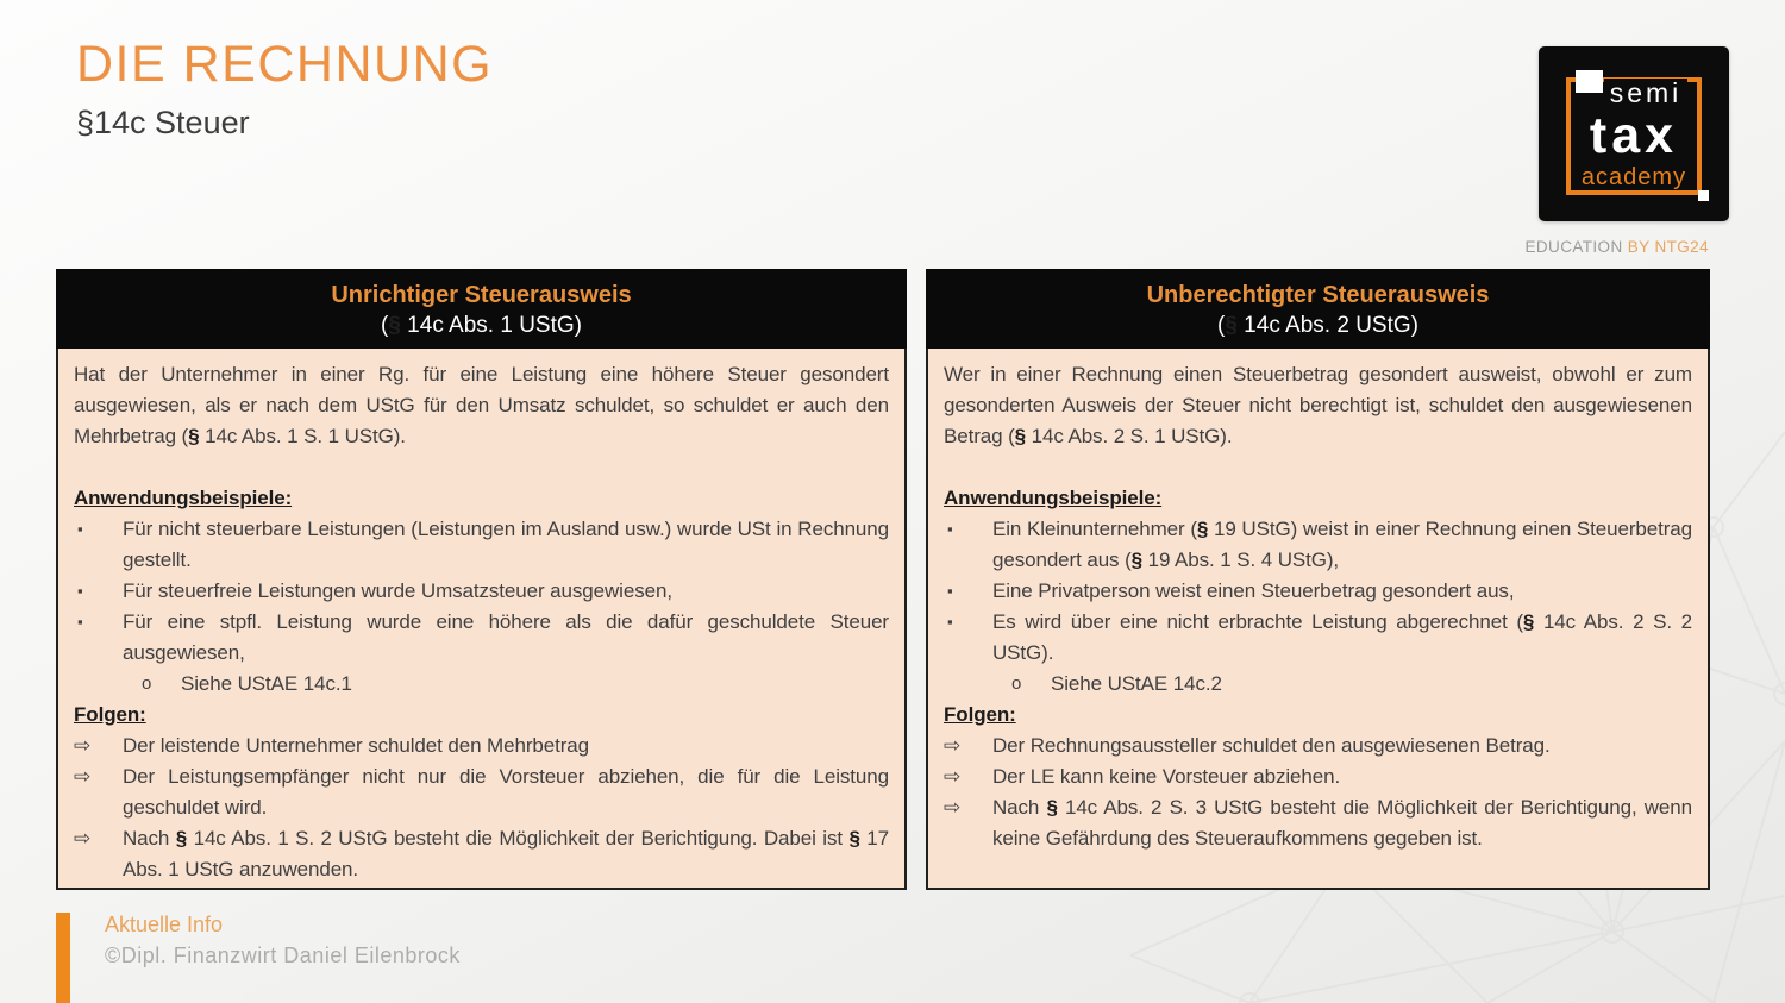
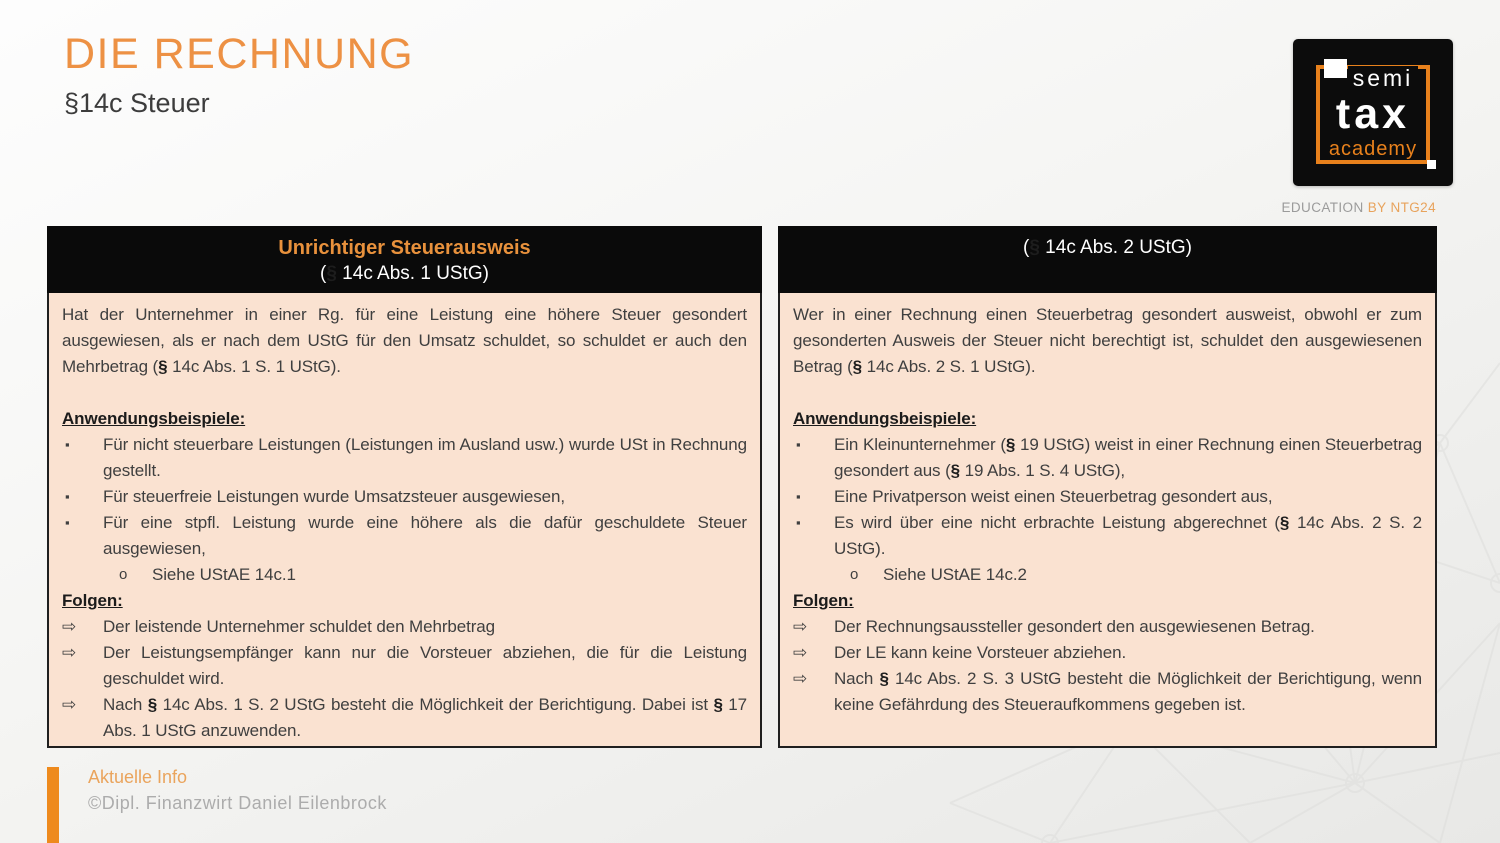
  DIE RECHNUNG
  §14c Steuer
  semi
  tax
  academy
  EDUCATION BY NTG24
  Unrichtiger Steuerausweis
  ( 14c Abs. 1 UStG)
  Hat der Unternehmer in einer Rg. für eine Leistung eine höhere Steuer gesondert ausgewiesen, als er nach dem UStG für den Umsatz schuldet, so schuldet er auch den Mehrbetrag (§ 14c Abs. 1 S. 1 UStG).
  Anwendungsbeispiele:
  ▪
  Für nicht steuerbare Leistungen (Leistungen im Ausland usw.) wurde USt in Rechnung gestellt.
  ▪
  Für steuerfreie Leistungen wurde Umsatzsteuer ausgewiesen,
  ▪
  Für eine stpfl. Leistung wurde eine höhere als die dafür geschuldete Steuer ausgewiesen,
  o
  Siehe UStAE 14c.1
  Folgen:
  ⇨
  Der leistende Unternehmer schuldet den Mehrbetrag
  ⇨
- Der Leistungsempfänger nicht nur die Vorsteuer abziehen, die für die Leistung geschuldet wird.
+ Der Leistungsempfänger kann nur die Vorsteuer abziehen, die für die Leistung geschuldet wird.
  ⇨
  Nach § 14c Abs. 1 S. 2 UStG besteht die Möglichkeit der Berichtigung. Dabei ist § 17 Abs. 1 UStG anzuwenden.
- Unberechtigter Steuerausweis
  ( 14c Abs. 2 UStG)
  Wer in einer Rechnung einen Steuerbetrag gesondert ausweist, obwohl er zum gesonderten Ausweis der Steuer nicht berechtigt ist, schuldet den ausgewiesenen Betrag (§ 14c Abs. 2 S. 1 UStG).
  Anwendungsbeispiele:
  ▪
  Ein Kleinunternehmer (§ 19 UStG) weist in einer Rechnung einen Steuerbetrag gesondert aus (§ 19 Abs. 1 S. 4 UStG),
  ▪
  Eine Privatperson weist einen Steuerbetrag gesondert aus,
  ▪
  Es wird über eine nicht erbrachte Leistung abgerechnet (§ 14c Abs. 2 S. 2 UStG).
  o
  Siehe UStAE 14c.2
  Folgen:
  ⇨
- Der Rechnungsaussteller schuldet den ausgewiesenen Betrag.
+ Der Rechnungsaussteller gesondert den ausgewiesenen Betrag.
  ⇨
  Der LE kann keine Vorsteuer abziehen.
  ⇨
  Nach § 14c Abs. 2 S. 3 UStG besteht die Möglichkeit der Berichtigung, wenn keine Gefährdung des Steueraufkommens gegeben ist.
  Aktuelle Info
  ©Dipl. Finanzwirt Daniel Eilenbrock
